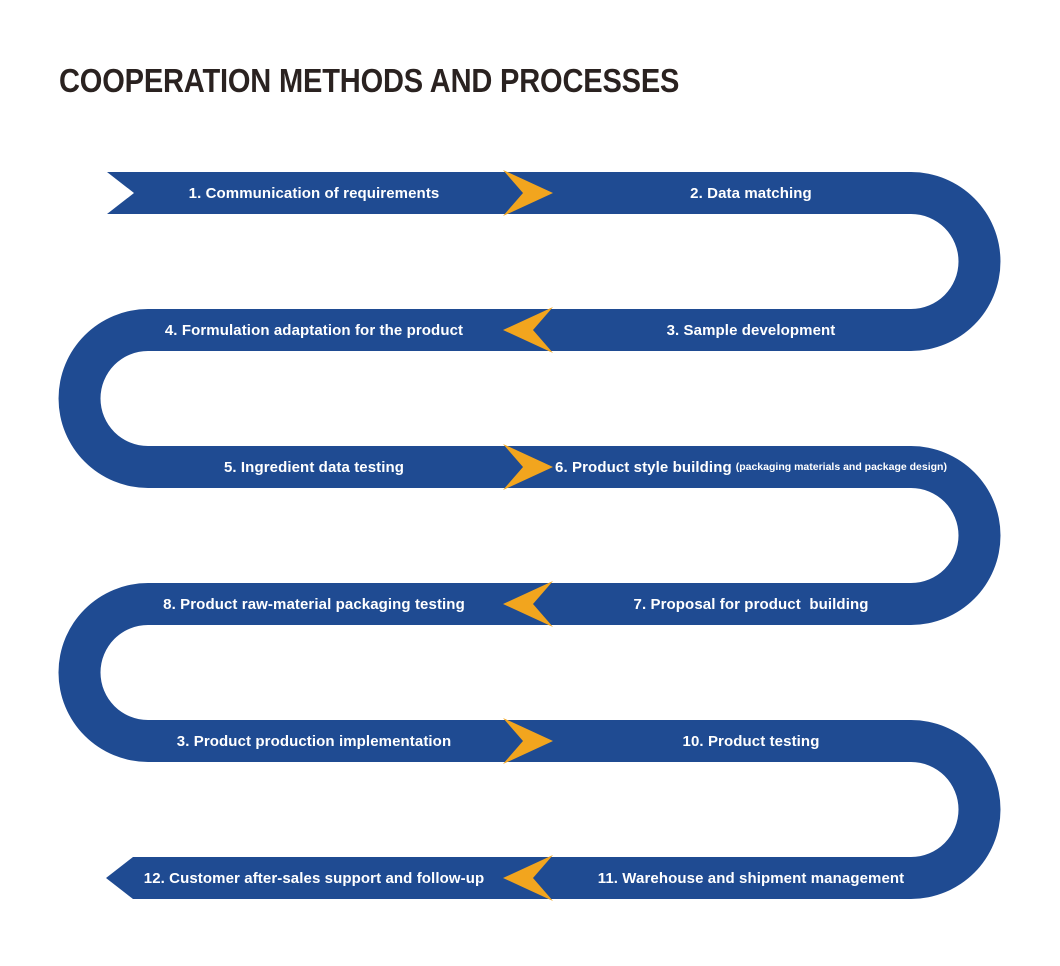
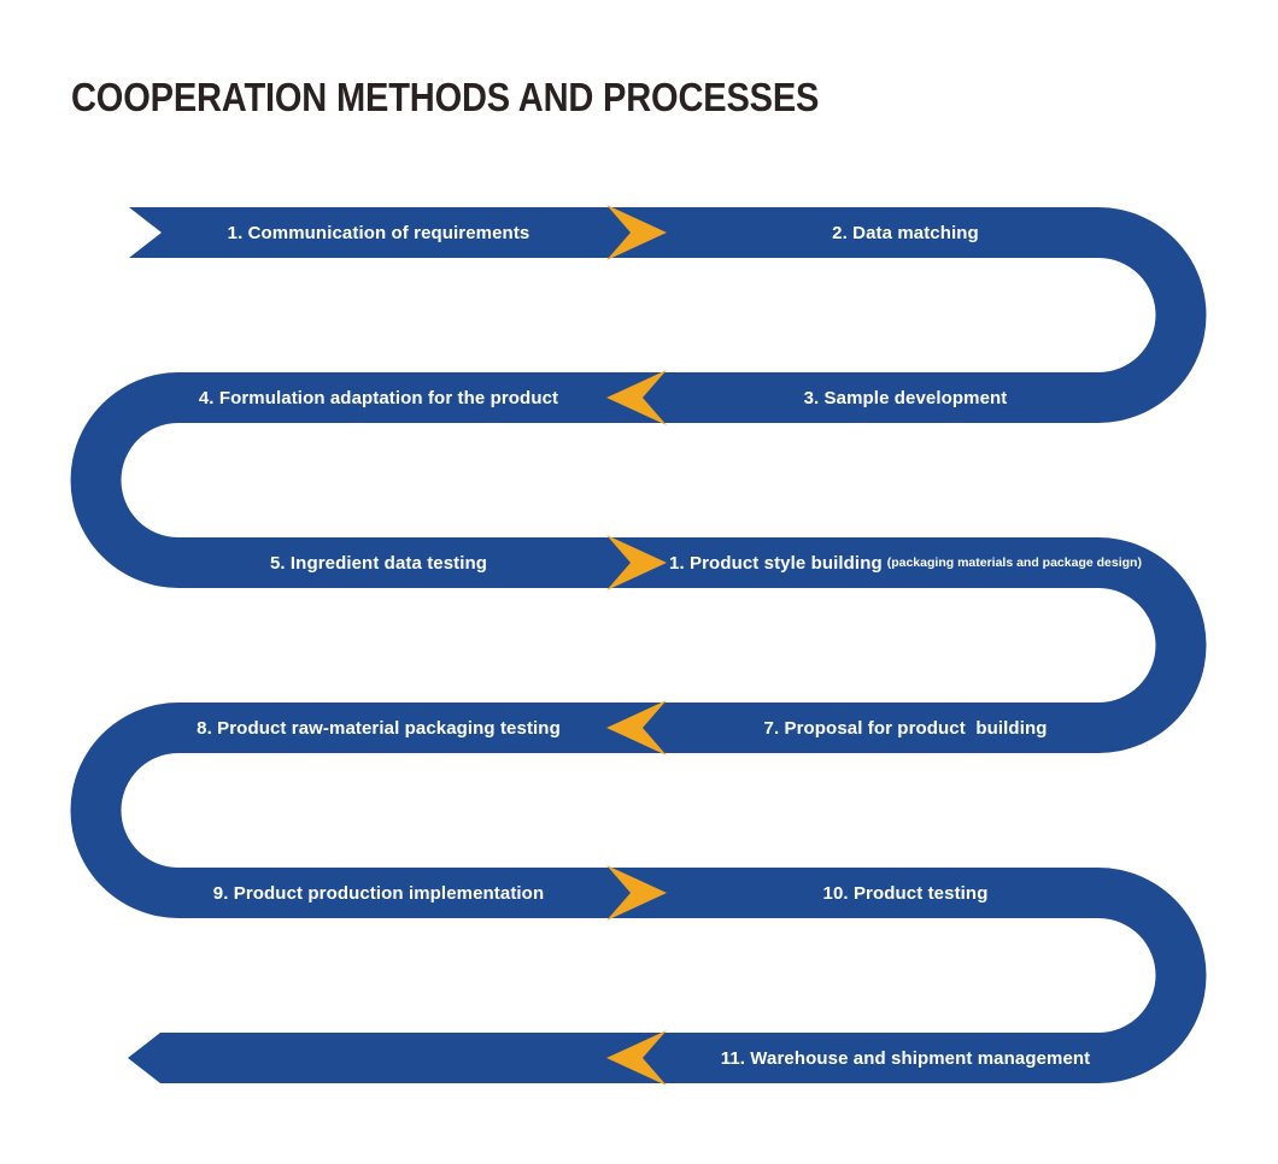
  COOPERATION METHODS AND PROCESSES
  1. Communication of requirements
  2. Data matching
  4. Formulation adaptation for the product
  3. Sample development
  5. Ingredient data testing
- 6. Product style building
+ 1. Product style building
  (packaging materials and package design)
  8. Product raw-material packaging testing
  7. Proposal for product building
- 3. Product production implementation
+ 9. Product production implementation
  10. Product testing
- 12. Customer after-sales support and follow-up
  11. Warehouse and shipment management
